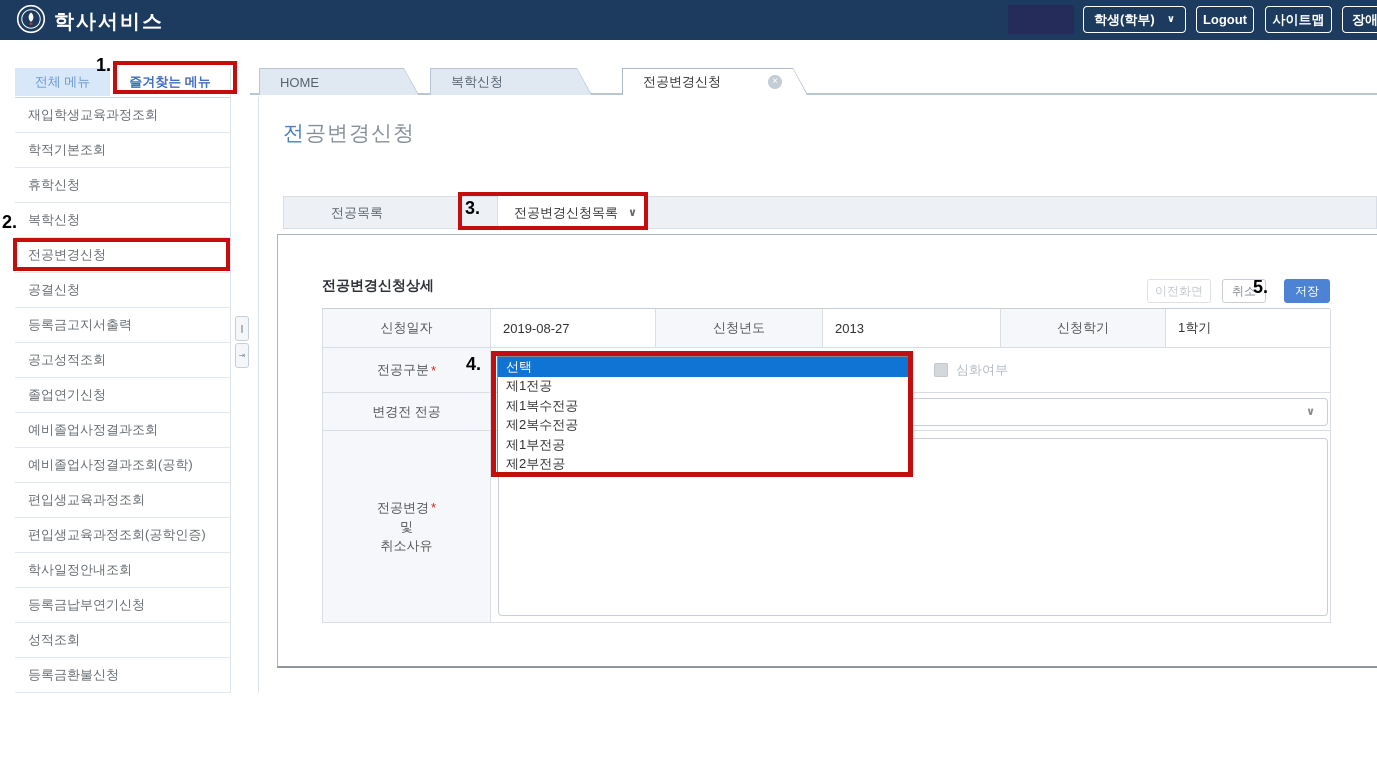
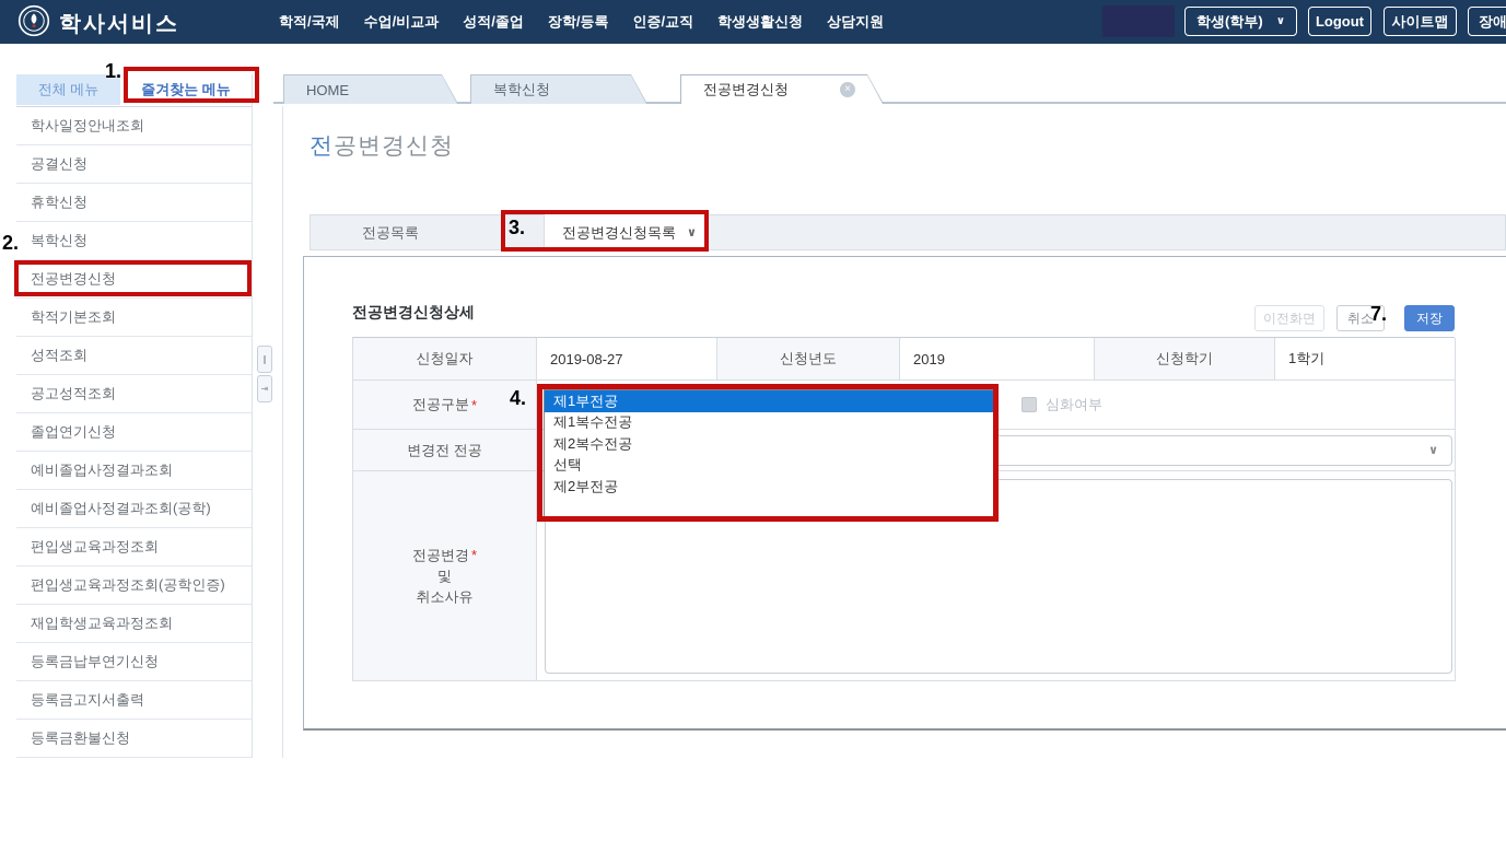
  학사서비스
+ 학적/국제
+ 수업/비교과
+ 성적/졸업
+ 장학/등록
+ 인증/교직
+ 학생생활신청
+ 상담지원
  학생(학부)
  ∨
  Logout
  사이트맵
  전체 메뉴
  즐겨찾는 메뉴
- 재입학생교육과정조회
+ 학사일정안내조회
- 학적기본조회
+ 공결신청
  휴학신청
  복학신청
  전공변경신청
- 공결신청
+ 학적기본조회
- 등록금고지서출력
+ 성적조회
  공고성적조회
  졸업연기신청
  예비졸업사정결과조회
  예비졸업사정결과조회(공학)
  편입생교육과정조회
  편입생교육과정조회(공학인증)
- 학사일정안내조회
+ 재입학생교육과정조회
  등록금납부연기신청
- 성적조회
+ 등록금고지서출력
  등록금환불신청
  ∥
  ⇥
  HOME
  복학신청
  전공변경신청
  ×
  전공변경신청
  전공목록
  전공변경신청목록
  ∨
  전공변경신청상세
  이전화면
  취소
  저장
  신청일자
  2019-08-27
  신청년도
- 2013
+ 2019
  신청학기
  1학기
  전공구분
  *
  심화여부
  변경전 전공
  ∨
  전공변경 *
  및
  취소사유
- 선택
+ 제1부전공
- 제1전공
  제1복수전공
  제2복수전공
- 제1부전공
+ 선택
  제2부전공
  1.
  2.
  3.
  4.
- 5.
+ 7.
